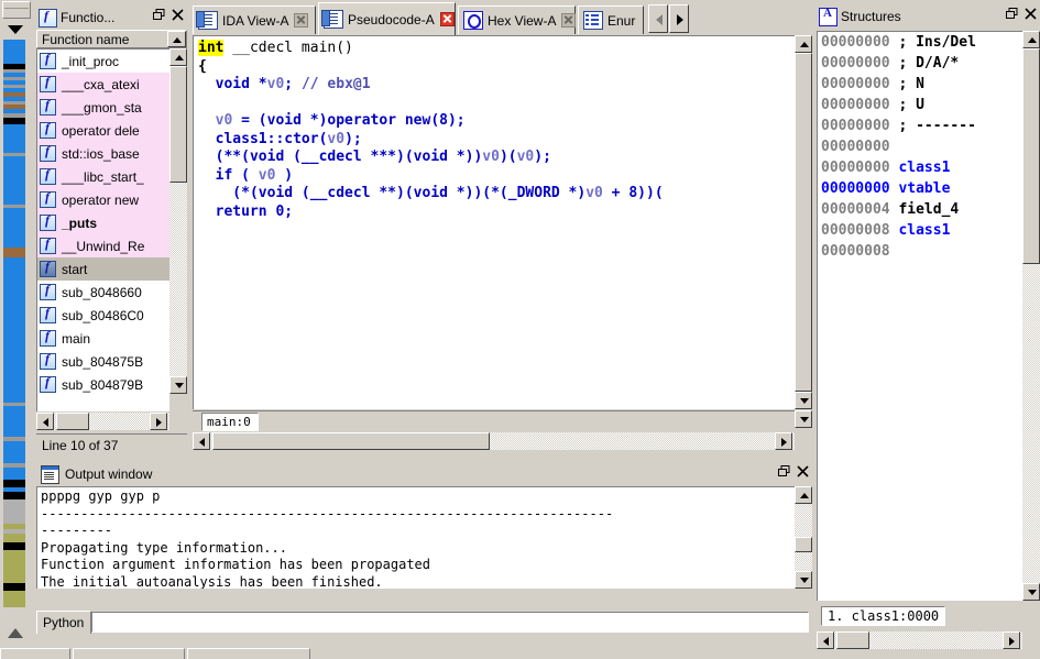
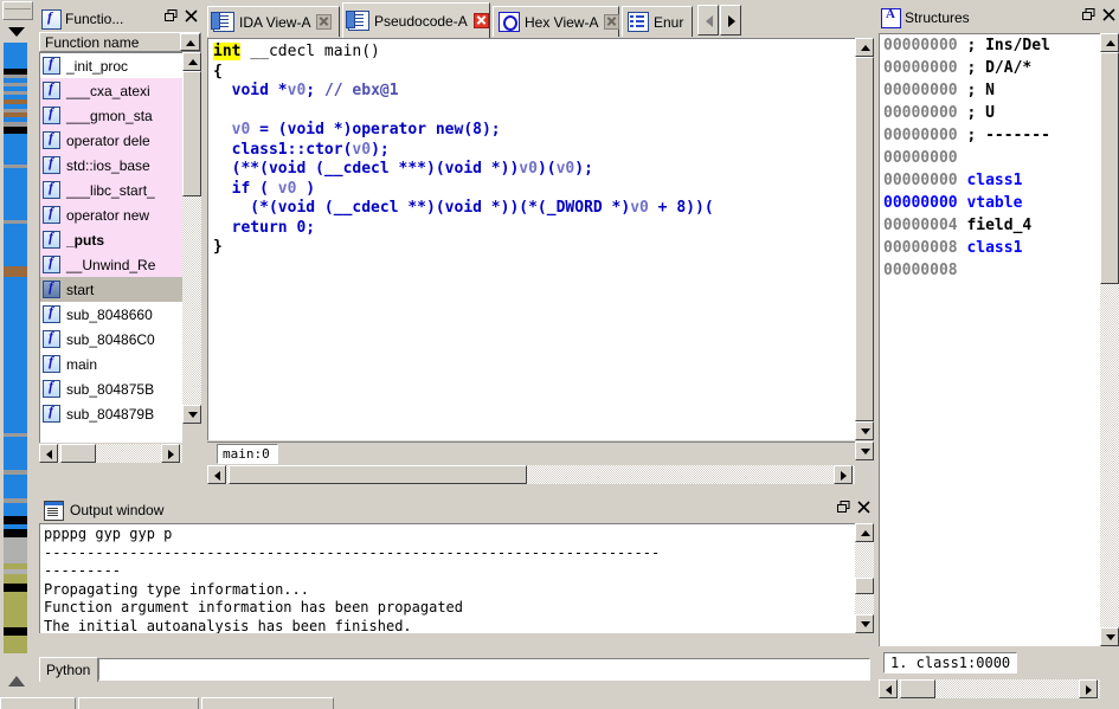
  Functio...
  Function name
  _init_proc
  ___cxa_atexi
  ___gmon_sta
  operator dele
  std::ios_base
  ___libc_start_
  operator new
  _puts
  __Unwind_Re
  start
  sub_8048660
  sub_80486C0
  main
  sub_804875B
  sub_804879B
- Line 10 of 37
  IDA View-A
  Pseudocode-A
  Hex View-A
  Enur
  int __cdecl main()
  {
  void *v0; // ebx@1
  v0 = (void *)operator new(8);
  class1::ctor(v0);
  (**(void (__cdecl ***)(void *))v0)(v0);
  if ( v0 )
  (*(void (__cdecl **)(void *))(*(_DWORD *)v0 + 8))(
  return 0;
+ }
  main:0
  Output window
  ppppg gyp gyp p
  ------------------------------------------------------------------------
  ---------
  Propagating type information...
  Function argument information has been propagated
  The initial autoanalysis has been finished.
  Python
  Structures
  00000000 ; Ins/Del
  00000000 ; D/A/*
  00000000 ; N
  00000000 ; U
  00000000 ; -------
  00000000
  00000000 class1
  00000000 vtable
  00000004 field_4
  00000008 class1
  00000008
  1. class1:0000
